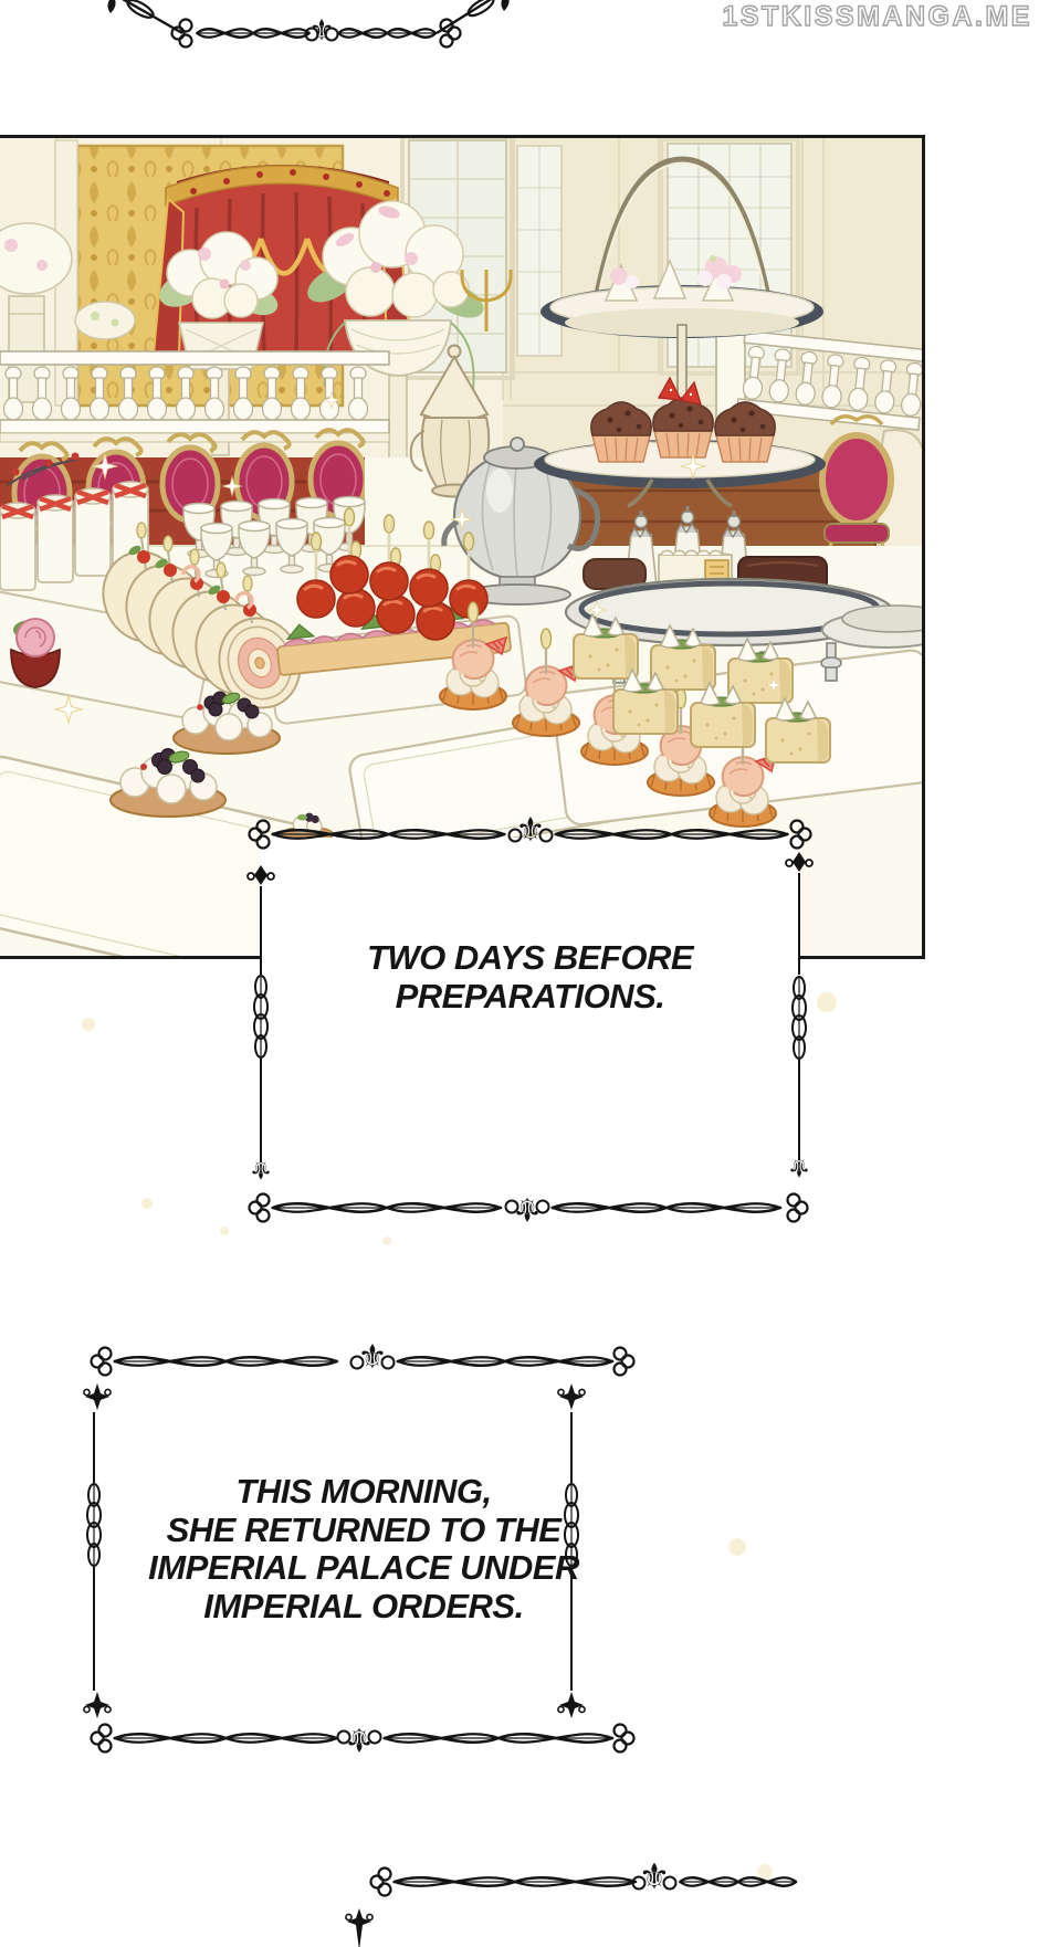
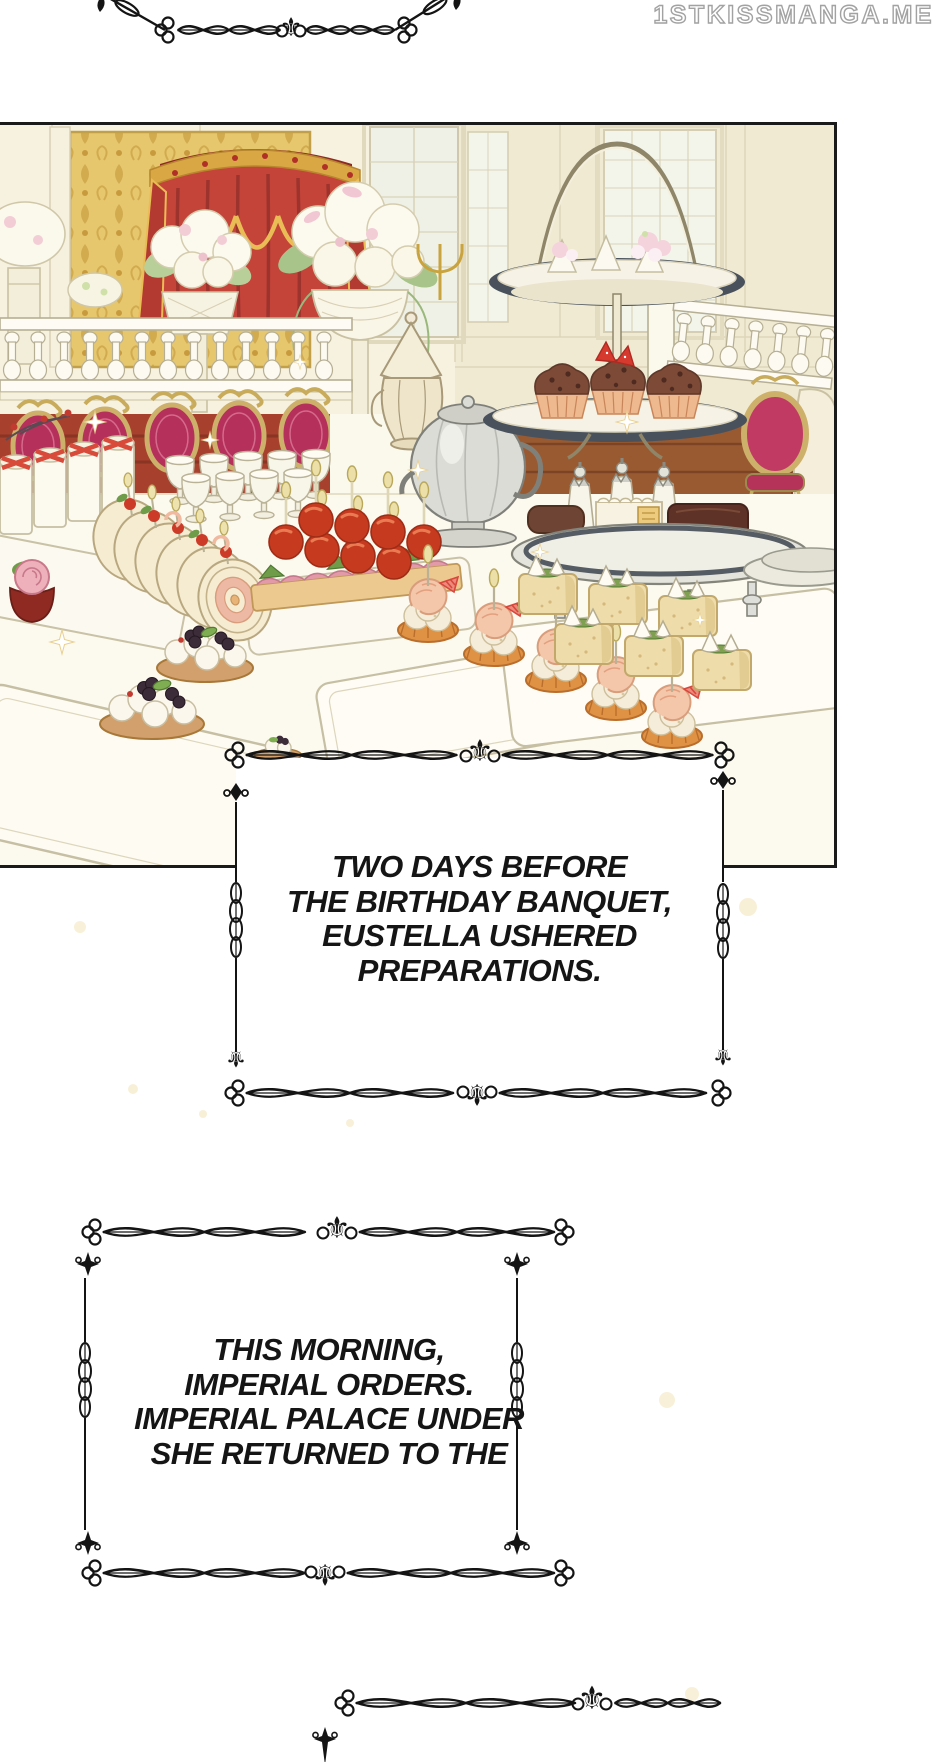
  1STKISSMANGA.ME
  ⚜
  TWO DAYS BEFORE
+ THE BIRTHDAY BANQUET,
+ EUSTELLA USHERED
  PREPARATIONS.
  ⚜
  THIS MORNING,
- SHE RETURNED TO THE
+ IMPERIAL ORDERS.
  IMPERIAL PALACE UNDER
- IMPERIAL ORDERS.
+ SHE RETURNED TO THE
  ⚜
  ⚜
